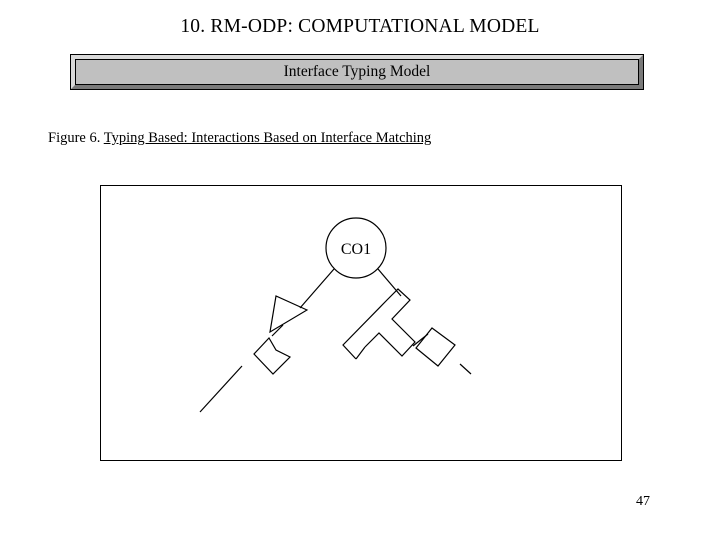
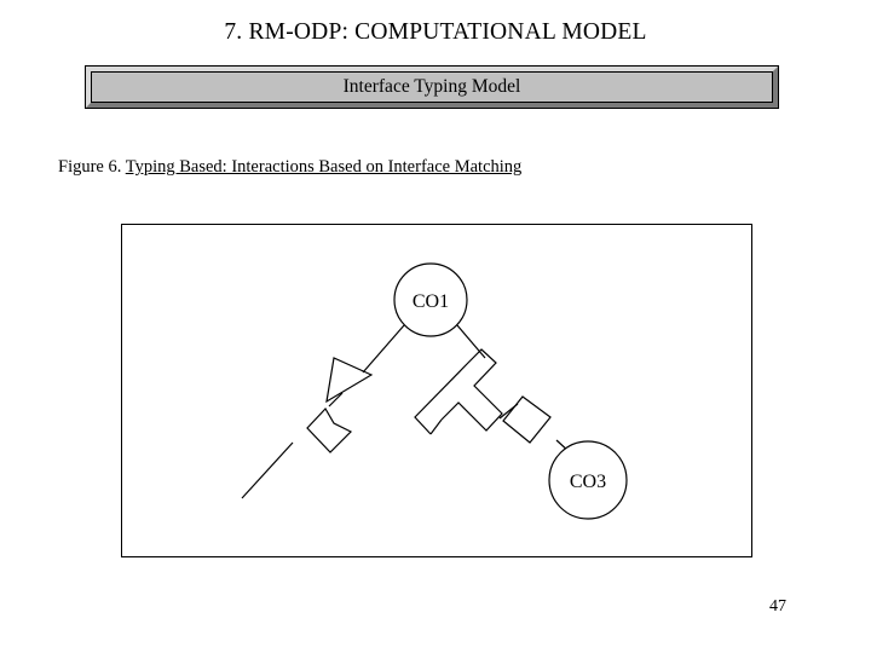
- 10. RM-ODP: COMPUTATIONAL MODEL
+ 7. RM-ODP: COMPUTATIONAL MODEL
  Interface Typing Model
  Figure 6. Typing Based: Interactions Based on Interface Matching
  CO1
+ CO3
  47
